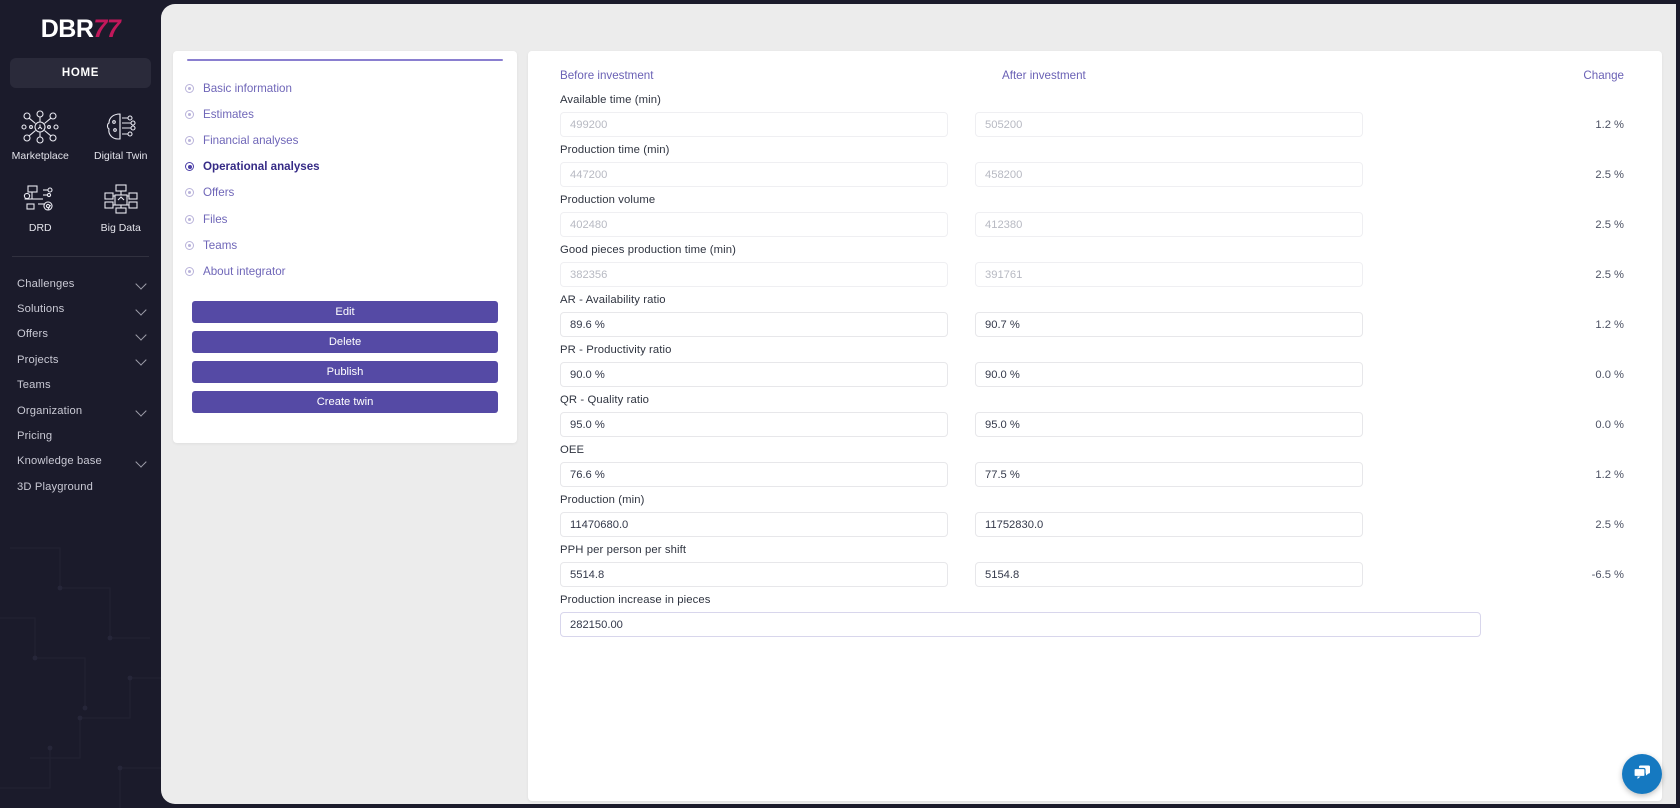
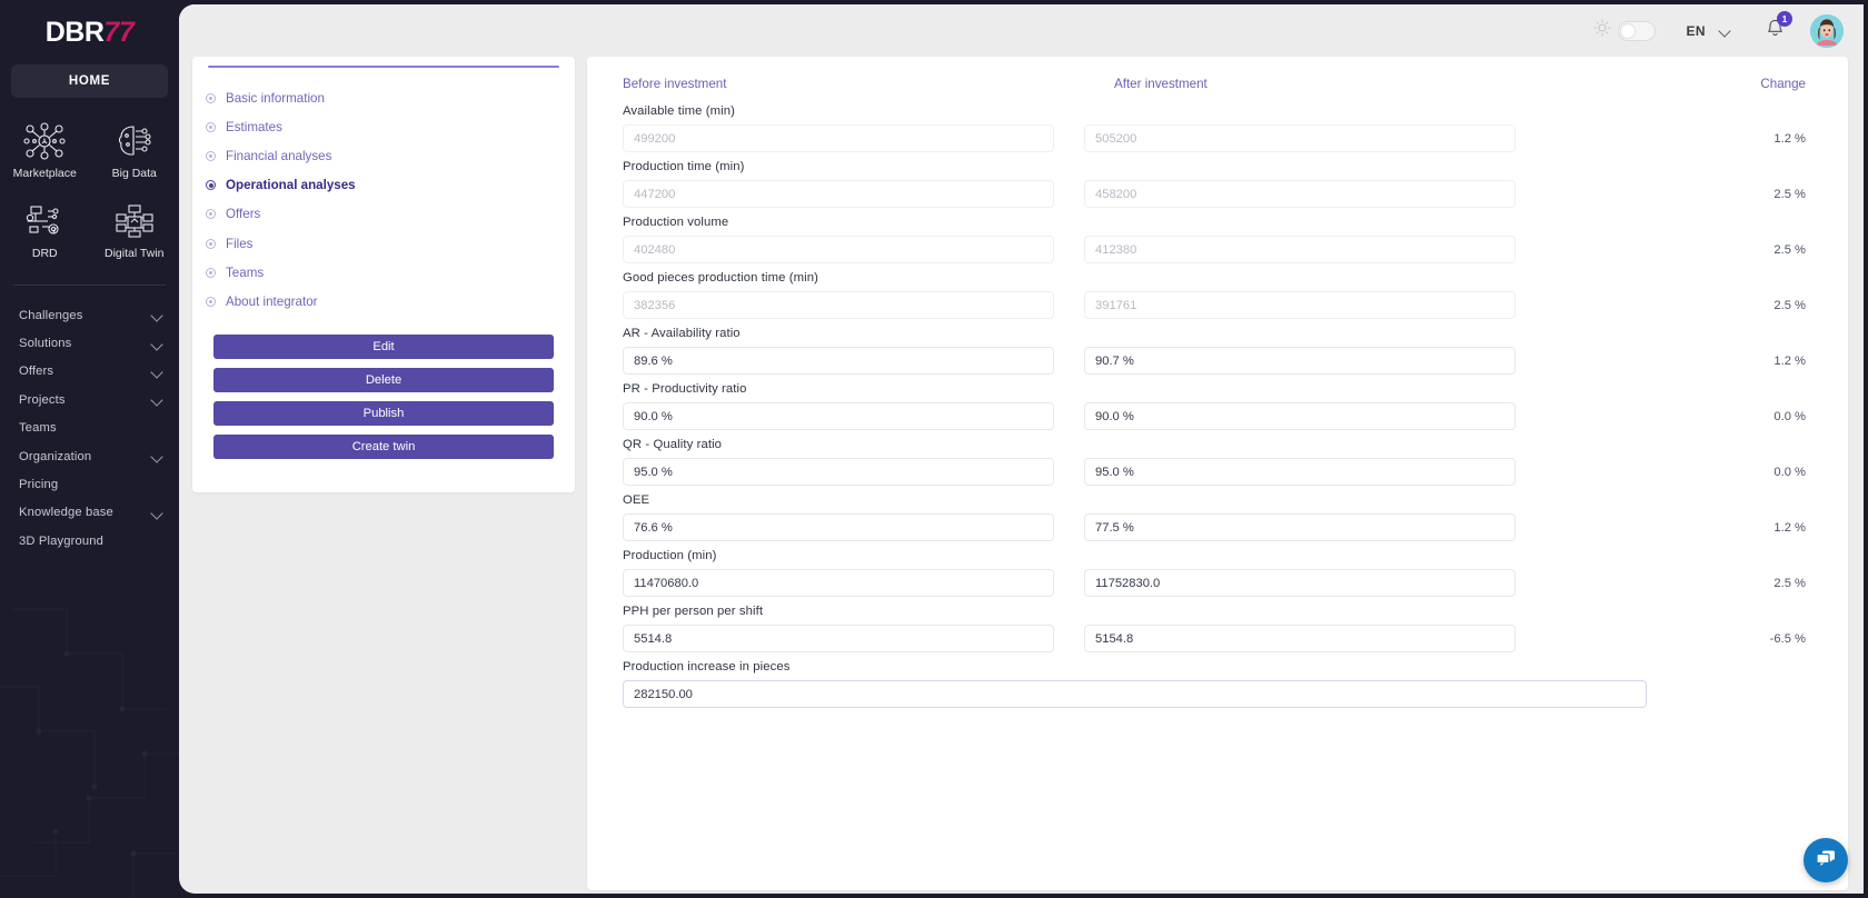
  DBR77
  HOME
  Marketplace
- Digital Twin
+ Big Data
  DRD
- Big Data
+ Digital Twin
  Challenges
  Solutions
  Offers
  Projects
  Teams
  Organization
  Pricing
  Knowledge base
  3D Playground
+ EN
+ 1
  Basic information
  Estimates
  Financial analyses
  Operational analyses
  Offers
  Files
  Teams
  About integrator
  Edit
  Delete
  Publish
  Create twin
  Before investment
  After investment
  Change
  Available time (min)
  499200
  505200
  1.2 %
  Production time (min)
  447200
  458200
  2.5 %
  Production volume
  402480
  412380
  2.5 %
  Good pieces production time (min)
  382356
  391761
  2.5 %
  AR - Availability ratio
  89.6 %
  90.7 %
  1.2 %
  PR - Productivity ratio
  90.0 %
  90.0 %
  0.0 %
  QR - Quality ratio
  95.0 %
  95.0 %
  0.0 %
  OEE
  76.6 %
  77.5 %
  1.2 %
  Production (min)
  11470680.0
  11752830.0
  2.5 %
  PPH per person per shift
  5514.8
  5154.8
  -6.5 %
  Production increase in pieces
  282150.00
